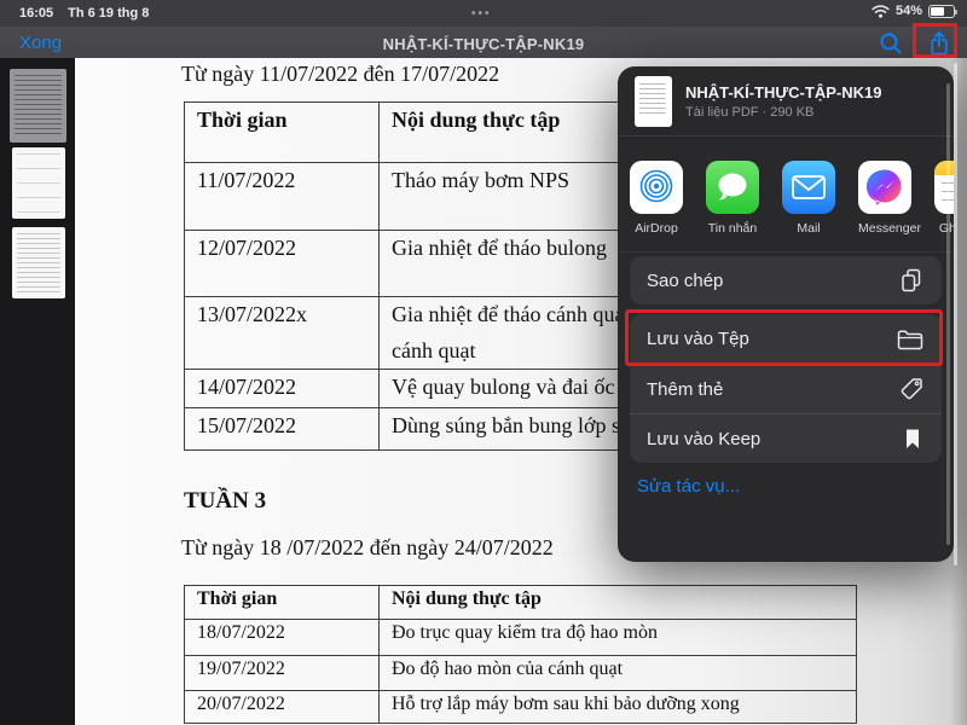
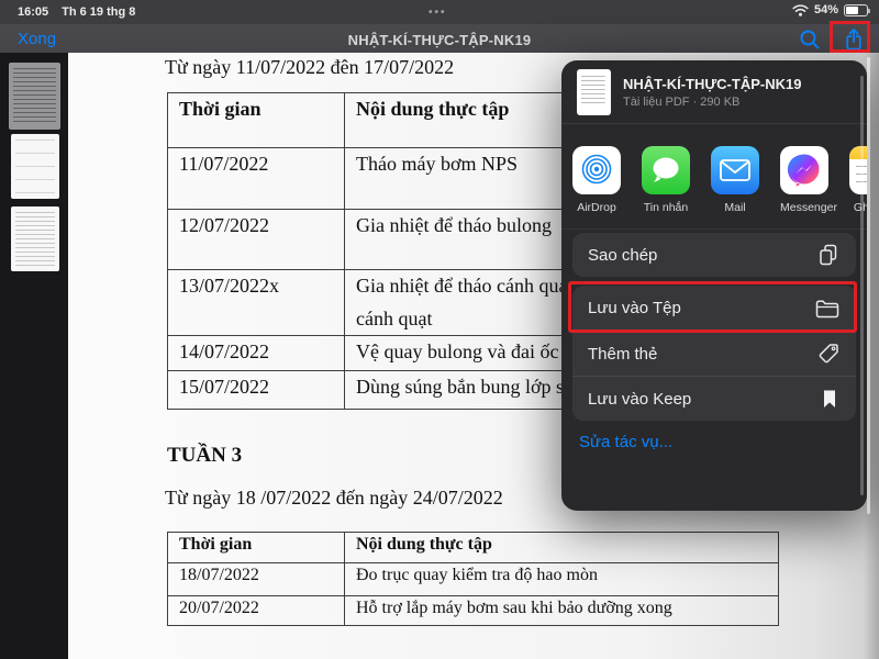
  16:05
  Th 6 19 thg 8
  •••
  54%
  Xong
  NHẬT-KÍ-THỰC-TẬP-NK19
  Từ ngày 11/07/2022 đên 17/07/2022
  Thời gian	Nội dung thực tập
  11/07/2022	Tháo máy bơm NPS
  12/07/2022	Gia nhiệt để tháo bulong
  13/07/2022x	Gia nhiệt để tháo cánh qu cánh quạt
  14/07/2022	Vệ quay bulong và đai ốc
  15/07/2022	Dùng súng bắn bung lớp s
  TUẦN 3
  Từ ngày 18 /07/2022 đến ngày 24/07/2022
  Thời gian	Nội dung thực tập
  18/07/2022	Đo trục quay kiểm tra độ hao mòn
- 19/07/2022	Đo độ hao mòn của cánh quạt
  20/07/2022	Hỗ trợ lắp máy bơm sau khi bảo dưỡng xong
  NHẬT-KÍ-THỰC-TẬP-NK19
  Tài liệu PDF · 290 KB
  AirDrop
  Tin nhắn
  Mail
  Messenger
  Sao chép
  Lưu vào Tệp
  Thêm thẻ
  Lưu vào Keep
  Sửa tác vụ...
